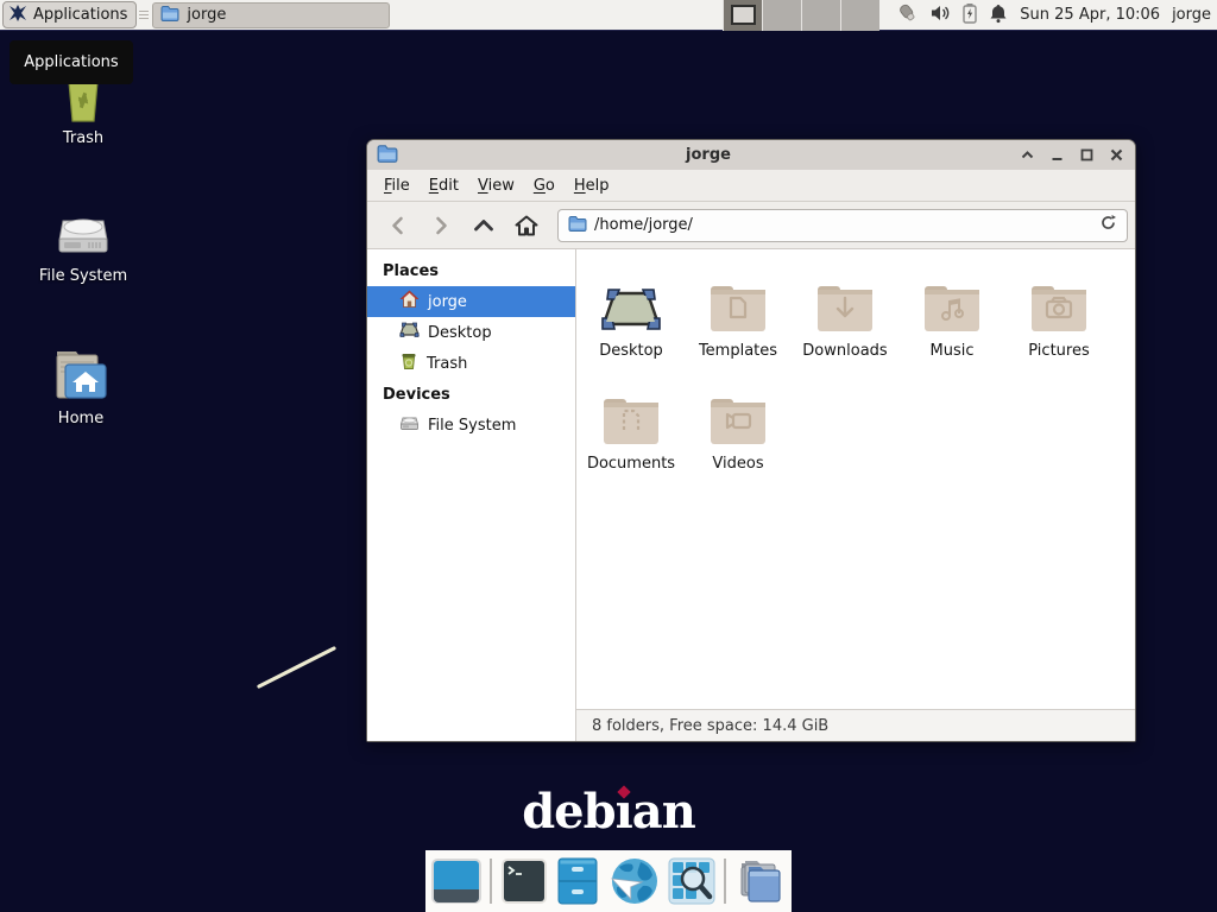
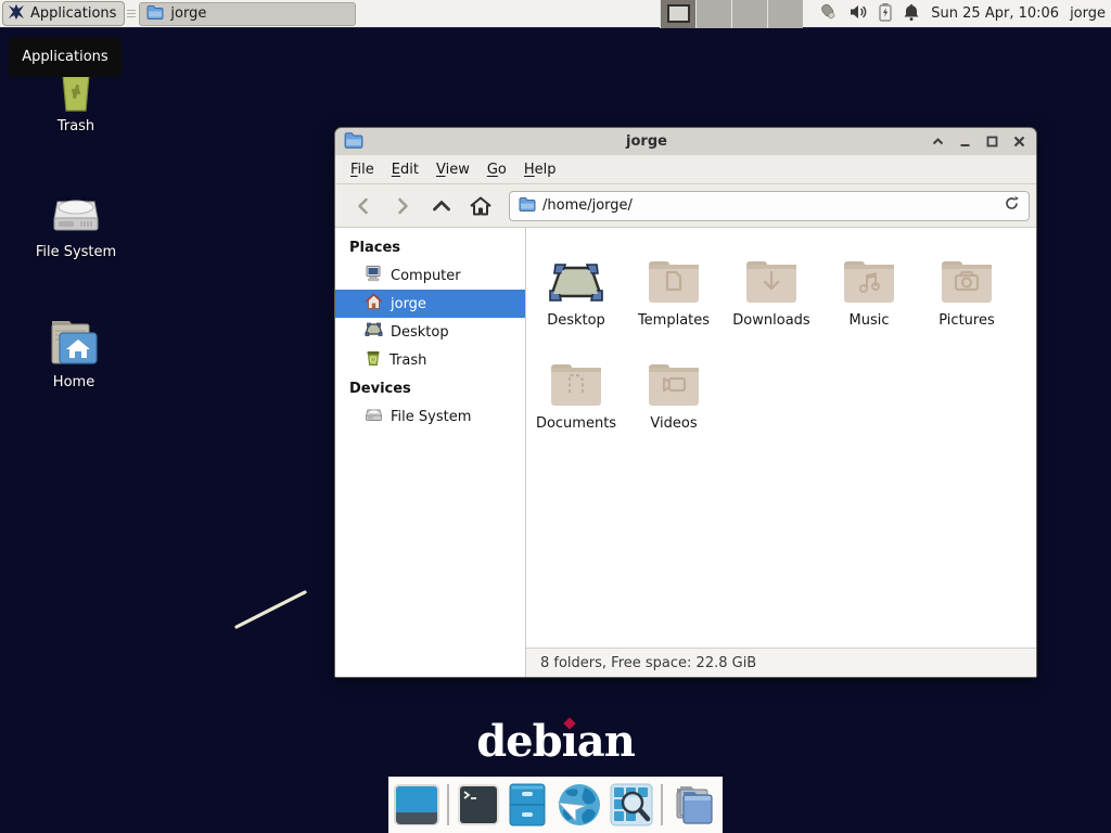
  Applications
  jorge
  Sun 25 Apr, 10:06
  jorge
  Applications
  Trash
  File System
  Home
  jorge
  File
  Edit
  View
  Go
  Help
  /home/jorge/
  Places
+ Computer
  jorge
  Desktop
  Trash
  Devices
  File System
  Desktop
  Templates
  Downloads
  Music
  Pictures
  Documents
  Videos
- 8 folders, Free space: 14.4 GiB
+ 8 folders, Free space: 22.8 GiB
  debıan
